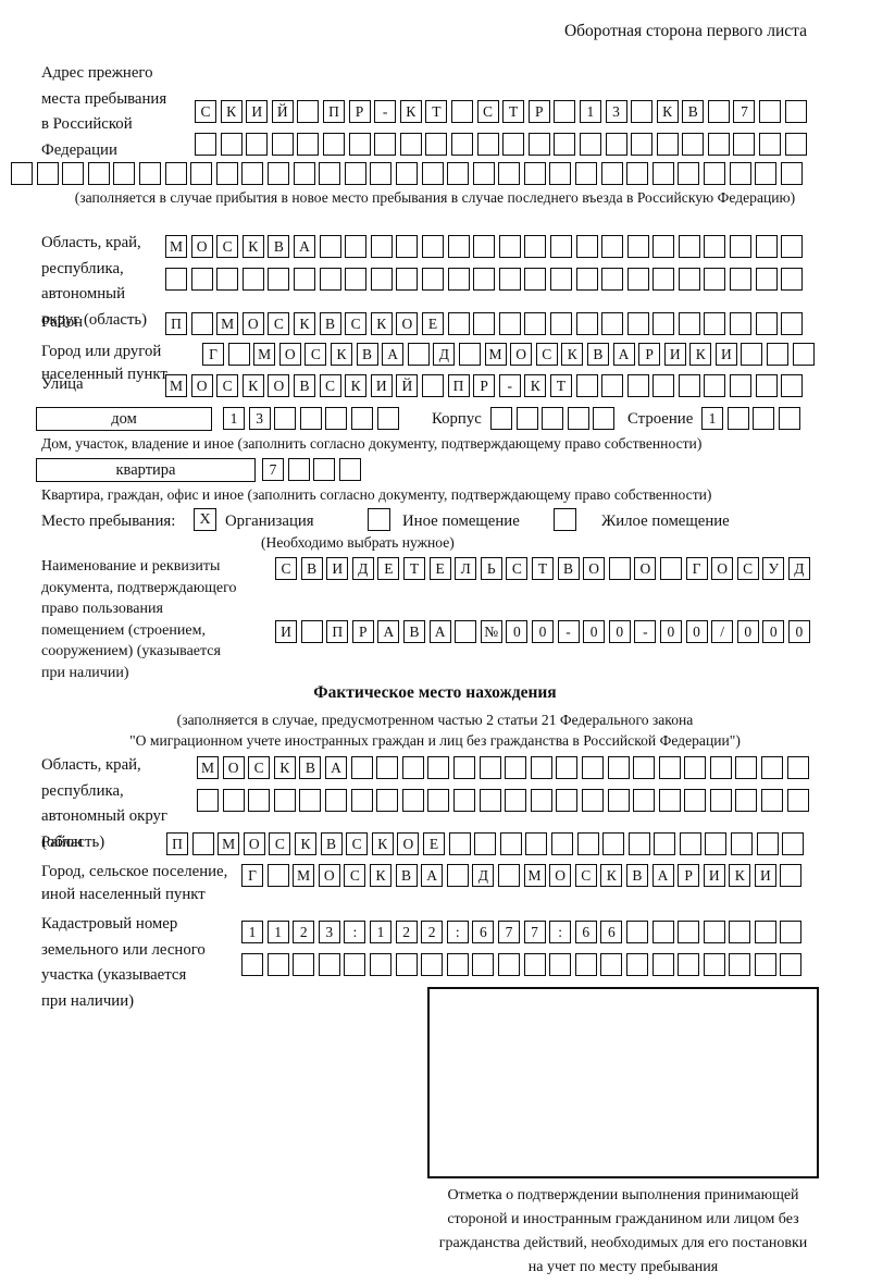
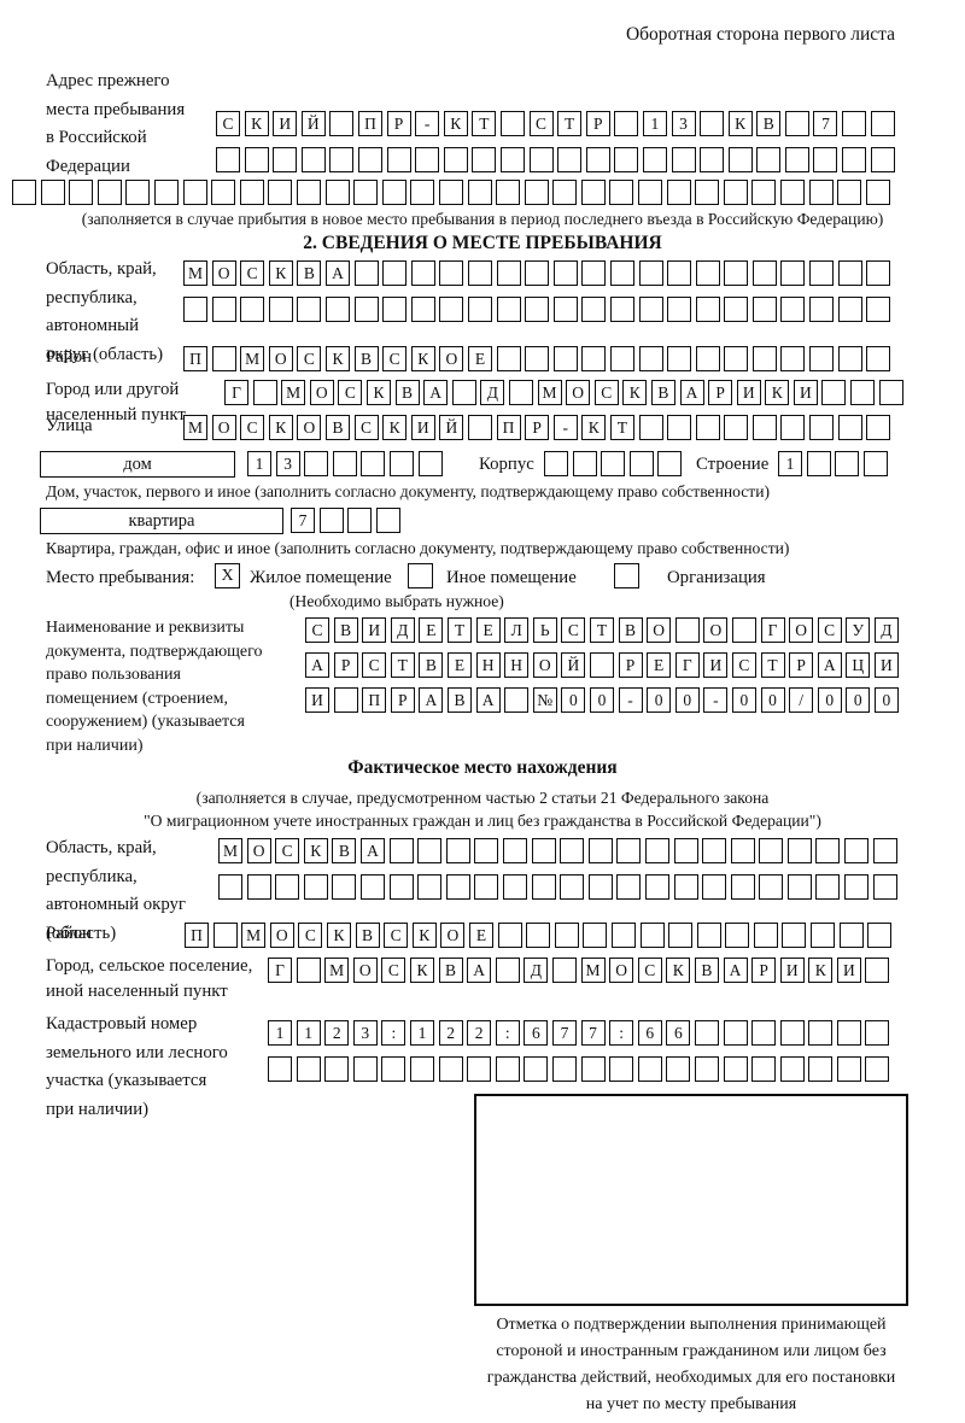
  Оборотная сторона первого листа
  Адрес прежнего
  места пребывания
  в Российской
  Федерации
  С К И Й П Р - К Т С Т Р 1 3 К В 7
- (заполняется в случае прибытия в новое место пребывания в случае последнего въезда в Российскую Федерацию)
+ (заполняется в случае прибытия в новое место пребывания в период последнего въезда в Российскую Федерацию)
+ 2. СВЕДЕНИЯ О МЕСТЕ ПРЕБЫВАНИЯ
  Область, край,
  республика,
  автономный
  округ (область)
  М О С К В А
  Район
  П М О С К В С К О Е
  Город или другой
  населенный пункт
  Г М О С К В А Д М О С К В А Р И К И
  Улица
  М О С К О В С К И Й П Р - К Т
  дом
  1 3
  Корпус
  Строение
  1
- Дом, участок, владение и иное (заполнить согласно документу, подтверждающему право собственности)
+ Дом, участок, первого и иное (заполнить согласно документу, подтверждающему право собственности)
  квартира
  7
  Квартира, граждан, офис и иное (заполнить согласно документу, подтверждающему право собственности)
  Место пребывания:
  X
- Организация
+ Жилое помещение
  Иное помещение
- Жилое помещение
+ Организация
  (Необходимо выбрать нужное)
  Наименование и реквизиты
  документа, подтверждающего
  право пользования
  помещением (строением,
  сооружением) (указывается
  при наличии)
  С В И Д Е Т Е Л Ь С Т В О О Г О С У Д
+ А Р С Т В Е Н Н О Й Р Е Г И С Т Р А Ц И
  И П Р А В А № 0 0 - 0 0 - 0 0 / 0 0 0
  Фактическое место нахождения
  (заполняется в случае, предусмотренном частью 2 статьи 21 Федерального закона
  "О миграционном учете иностранных граждан и лиц без гражданства в Российской Федерации")
  Область, край,
  республика,
  автономный округ
  (область)
  М О С К В А
  Район
  П М О С К В С К О Е
  Город, сельское поселение,
  иной населенный пункт
  Г М О С К В А Д М О С К В А Р И К И
  Кадастровый номер
  земельного или лесного
  участка (указывается
  при наличии)
  1 1 2 3 : 1 2 2 : 6 7 7 : 6 6
  Отметка о подтверждении выполнения принимающей
  стороной и иностранным гражданином или лицом без
  гражданства действий, необходимых для его постановки
  на учет по месту пребывания
